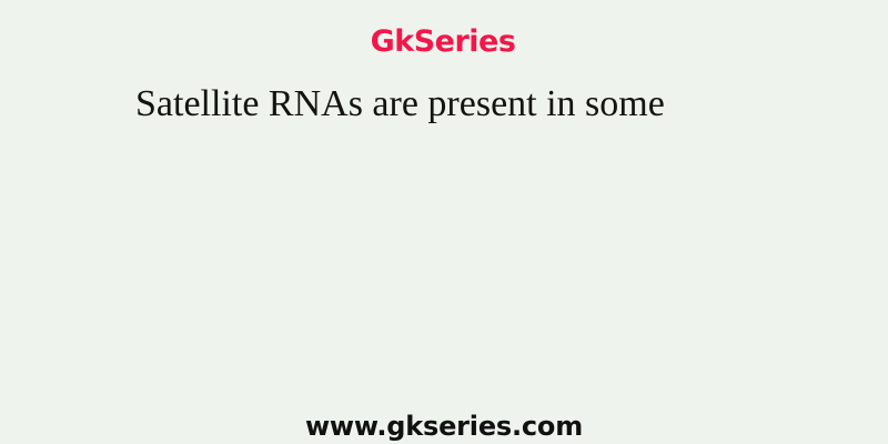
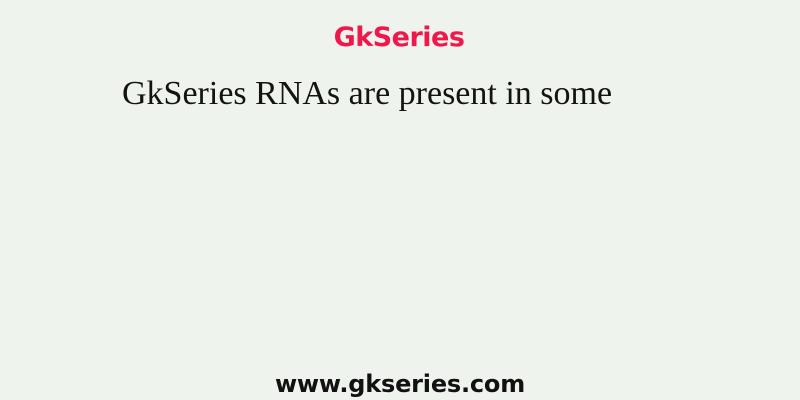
  GkSeries
- Satellite RNAs are present in some
+ GkSeries RNAs are present in some
  www.gkseries.com
